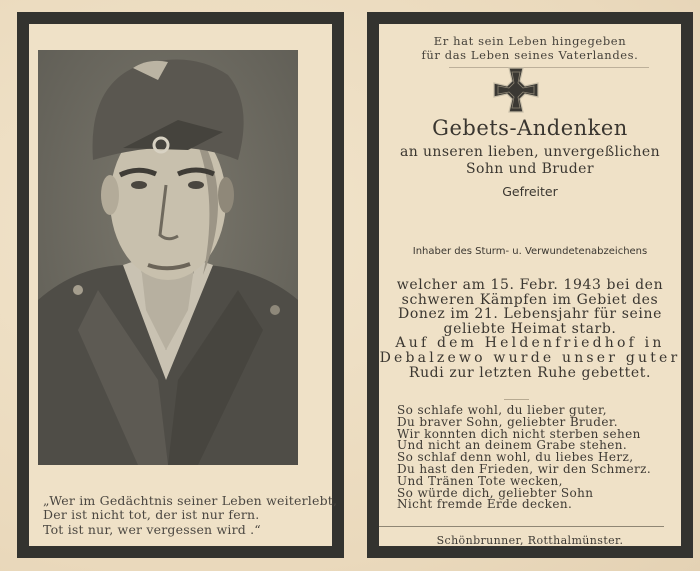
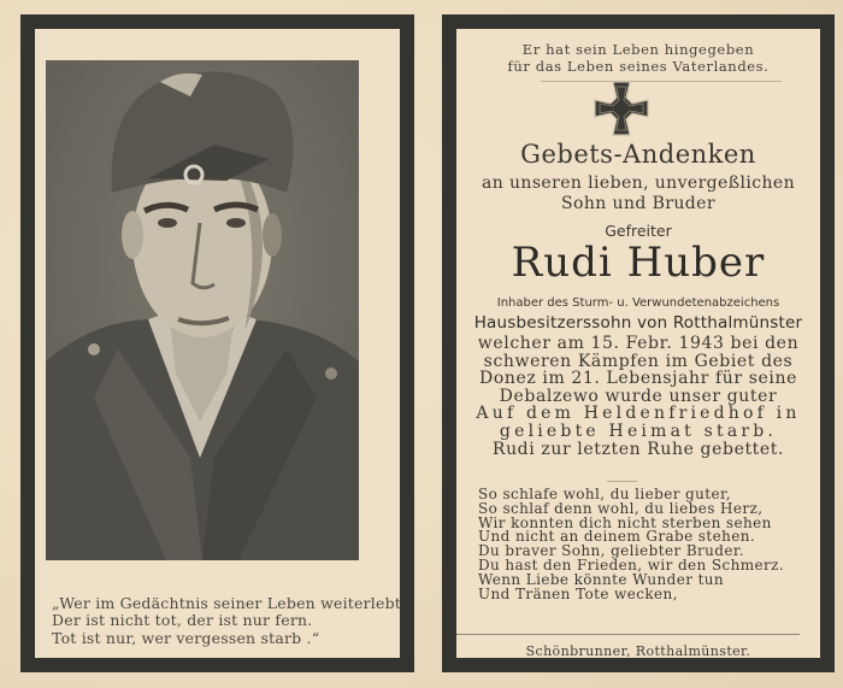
  „Wer im Gedächtnis seiner Leben weiterlebt,
  Der ist nicht tot, der ist nur fern.
- Tot ist nur, wer vergessen wird .“
+ Tot ist nur, wer vergessen starb .“
  Er hat sein Leben hingegeben
  für das Leben seines Vaterlandes.
  Gebets-Andenken
  an unseren lieben, unvergeßlichen
  Sohn und Bruder
  Gefreiter
+ Rudi Huber
  Inhaber des Sturm- u. Verwundetenabzeichens
+ Hausbesitzerssohn von Rotthalmünster
  welcher am 15. Febr. 1943 bei den
  schweren Kämpfen im Gebiet des
  Donez im 21. Lebensjahr für seine
- geliebte Heimat starb.
+ Debalzewo wurde unser guter
  Auf dem Heldenfriedhof in
- Debalzewo wurde unser guter
+ geliebte Heimat starb.
  Rudi zur letzten Ruhe gebettet.
  So schlafe wohl, du lieber guter,
- Du braver Sohn, geliebter Bruder.
+ So schlaf denn wohl, du liebes Herz,
  Wir konnten dich nicht sterben sehen
  Und nicht an deinem Grabe stehen.
- So schlaf denn wohl, du liebes Herz,
+ Du braver Sohn, geliebter Bruder.
  Du hast den Frieden, wir den Schmerz.
+ Wenn Liebe könnte Wunder tun
  Und Tränen Tote wecken,
- So würde dich, geliebter Sohn
- Nicht fremde Erde decken.
  Schönbrunner, Rotthalmünster.
